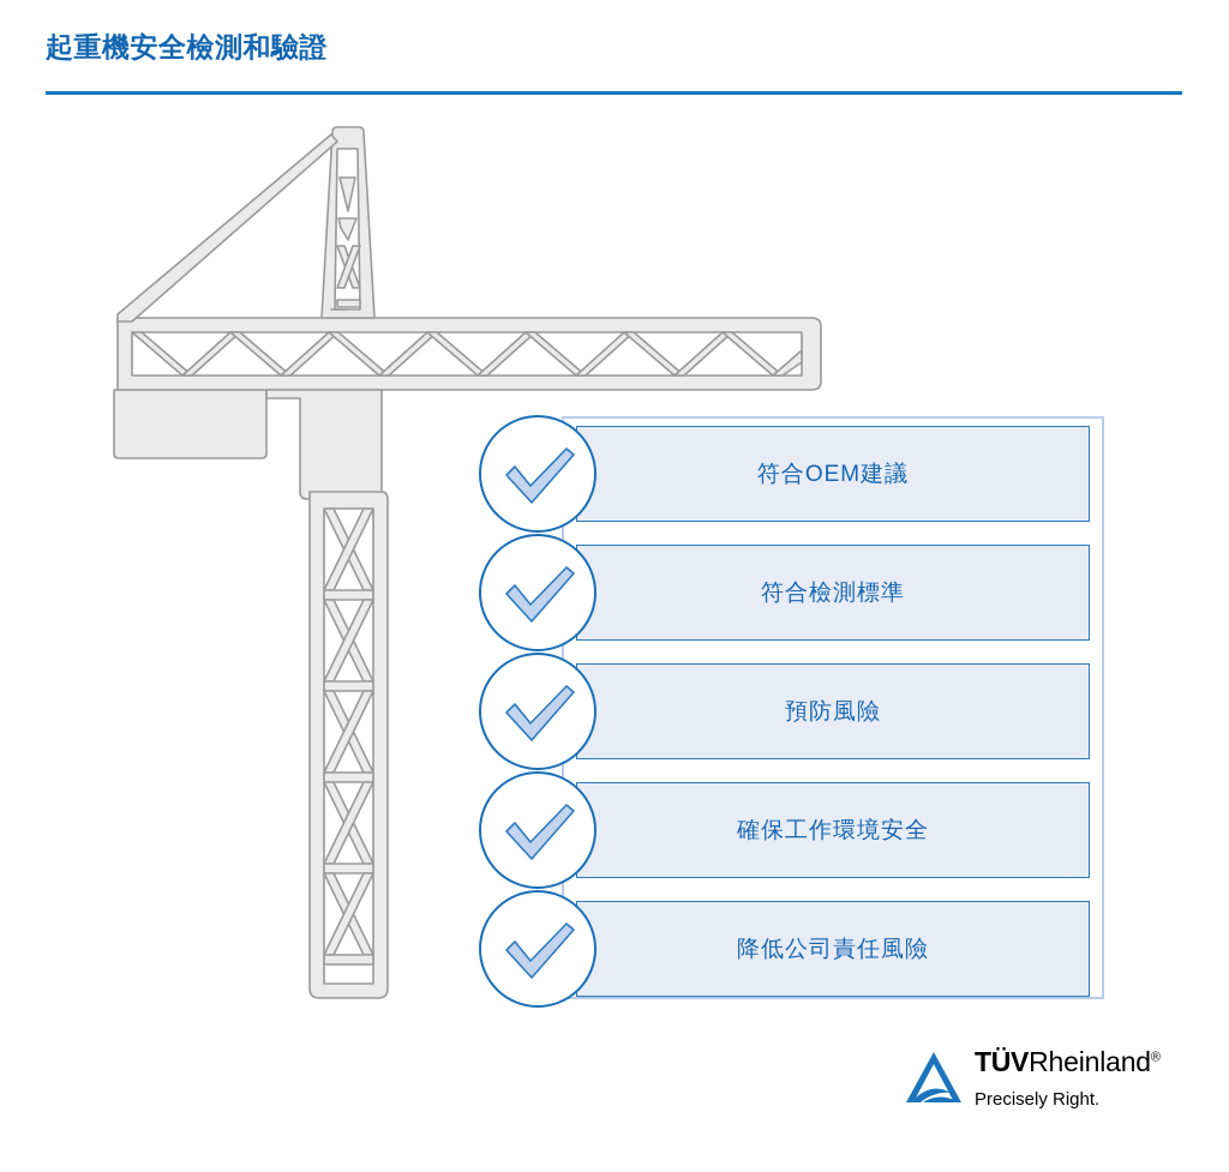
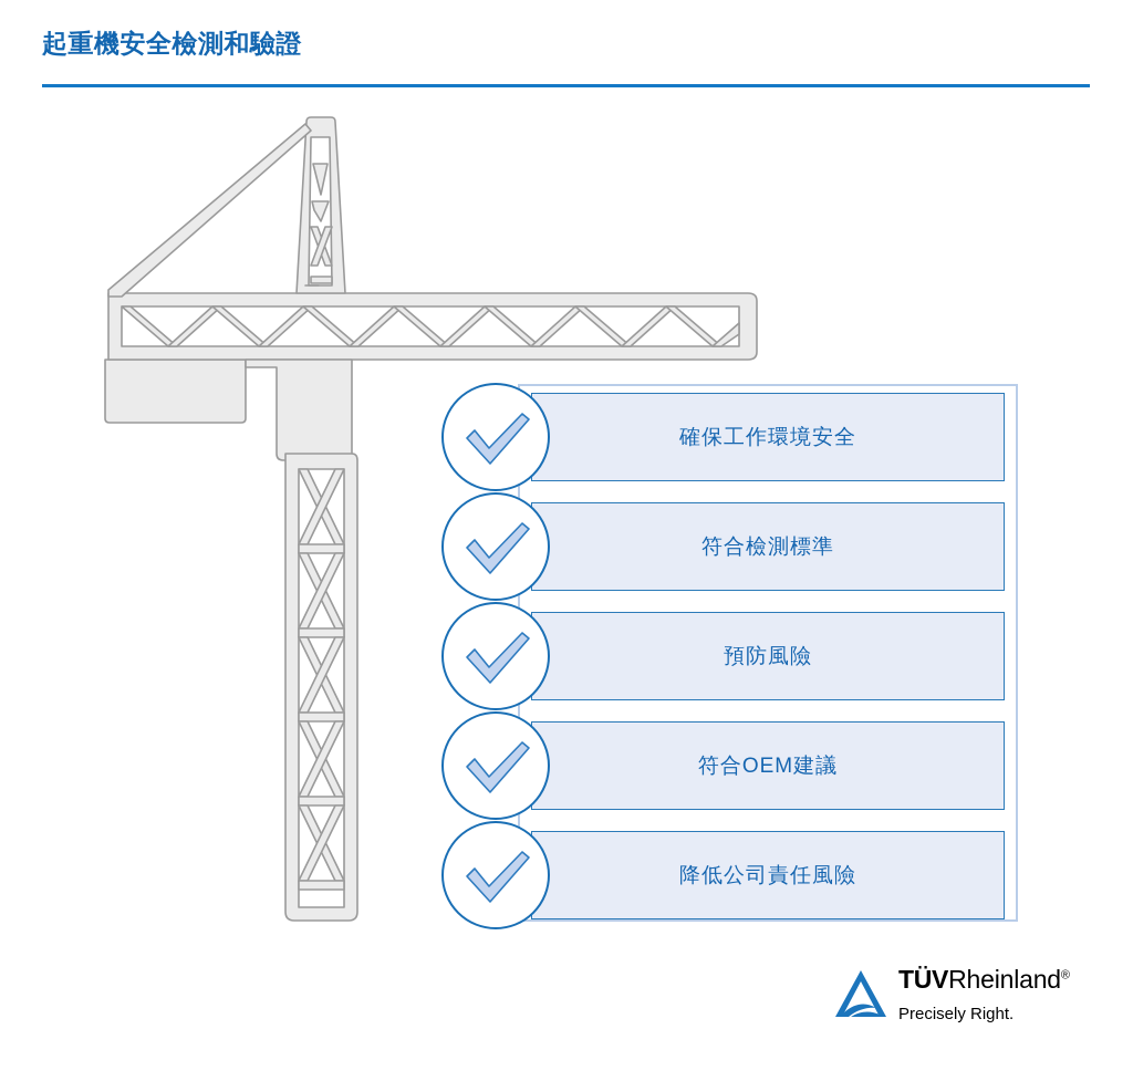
  起重機安全檢測和驗證
- 符合OEM建議
+ 確保工作環境安全
  符合檢測標準
  預防風險
- 確保工作環境安全
+ 符合OEM建議
  降低公司責任風險
  TÜVRheinland®
  Precisely Right.
